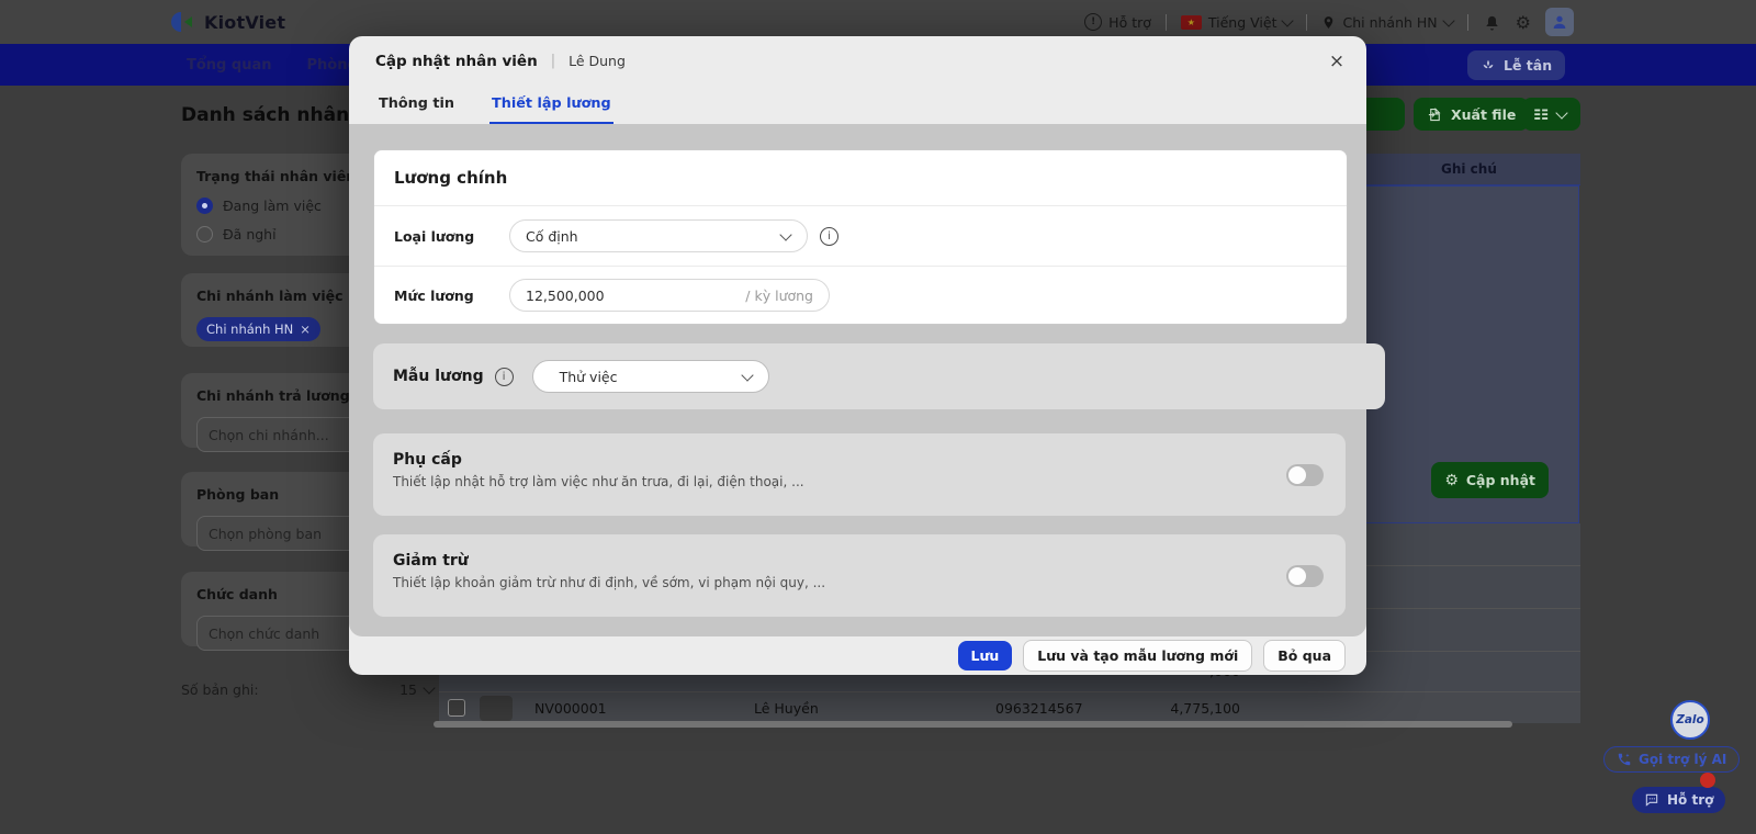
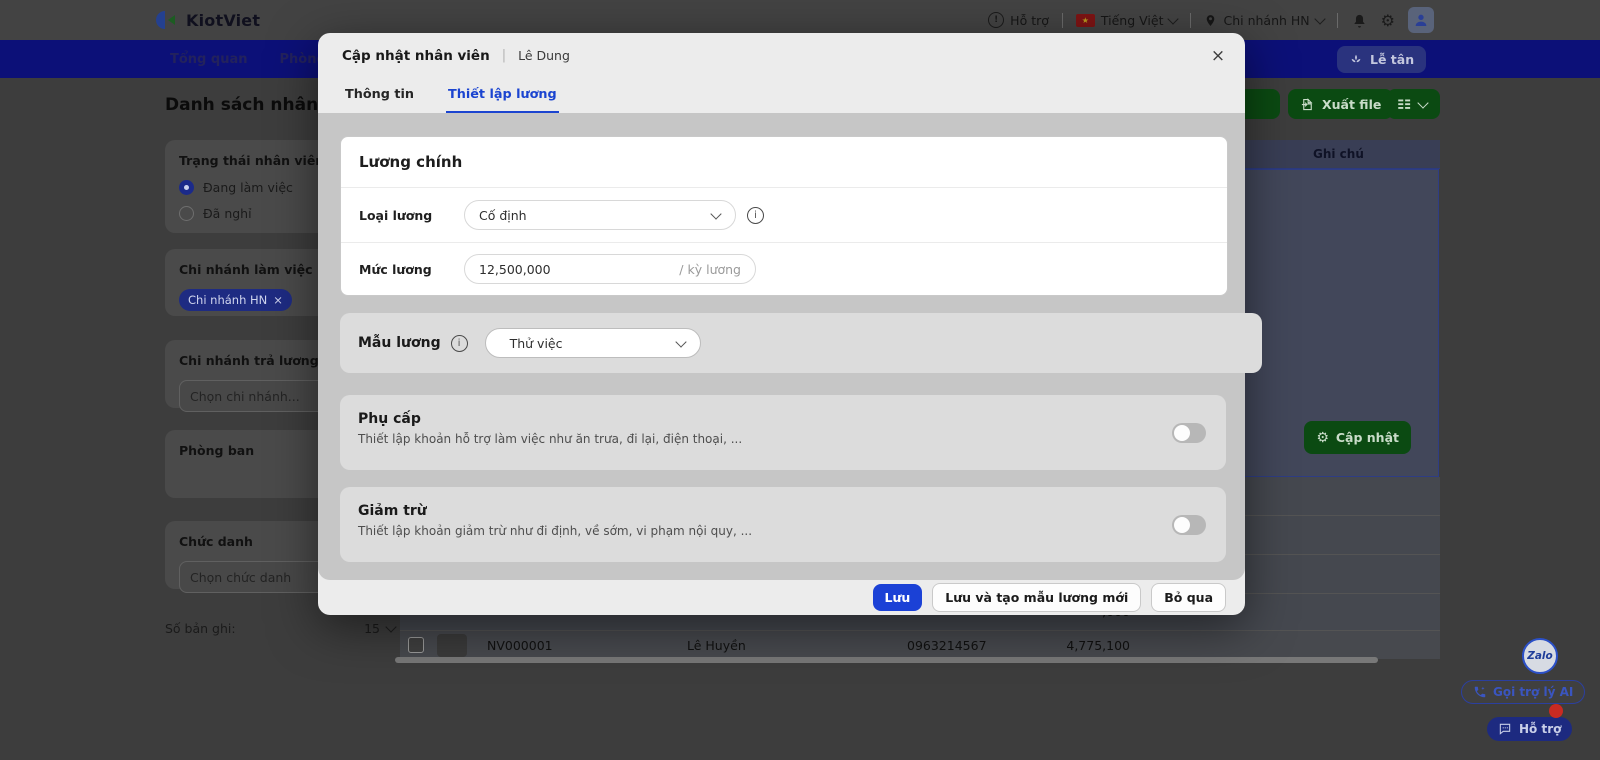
  KiotViet
  !
  Hỗ trợ
  ★
  Tiếng Việt
  Chi nhánh HN
  ⚙︎
  Tổng quan
  Phòn
  Lễ tân
  Danh sách nhân
  Trạng thái nhân viê
  Đang làm việc
  Đã nghỉ
  Chi nhánh làm việc
  Chi nhánh HN
  ×
  Chi nhánh trả lương
  Chọn chi nhánh...
  Phòng ban
- Chọn phòng ban
  Chức danh
  Chọn chức danh
  Số bản ghi:
  15
  Xuất file
  Ghi chú
  ⚙︎
  Cập nhật
  NV000001
  Lê Huyền
  0963214567
  4,775,100
  Zalo
  Gọi trợ lý AI
  Hỗ trợ
  Cập nhật nhân viên
  |
  Lê Dung
  ×
  Thông tin
  Thiết lập lương
  Lương chính
  Loại lương
  Cố định
  i
  Mức lương
  12,500,000
  / kỳ lương
  Mẫu lương
  i
  Thử việc
  Phụ cấp
- Thiết lập nhật hỗ trợ làm việc như ăn trưa, đi lại, điện thoại, ...
+ Thiết lập khoản hỗ trợ làm việc như ăn trưa, đi lại, điện thoại, ...
  Giảm trừ
  Thiết lập khoản giảm trừ như đi định, về sớm, vi phạm nội quy, ...
  Lưu
  Lưu và tạo mẫu lương mới
  Bỏ qua
